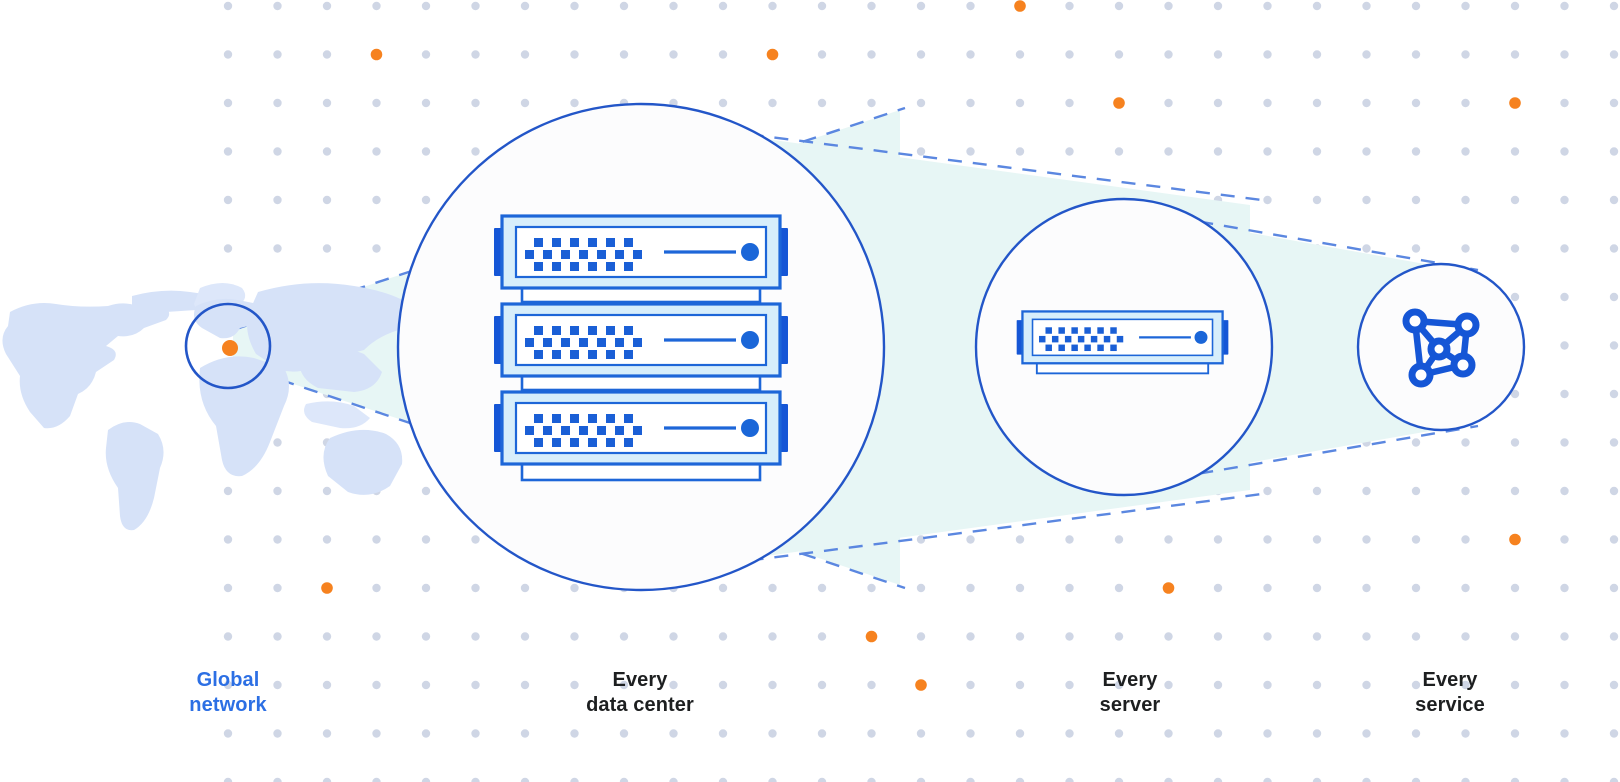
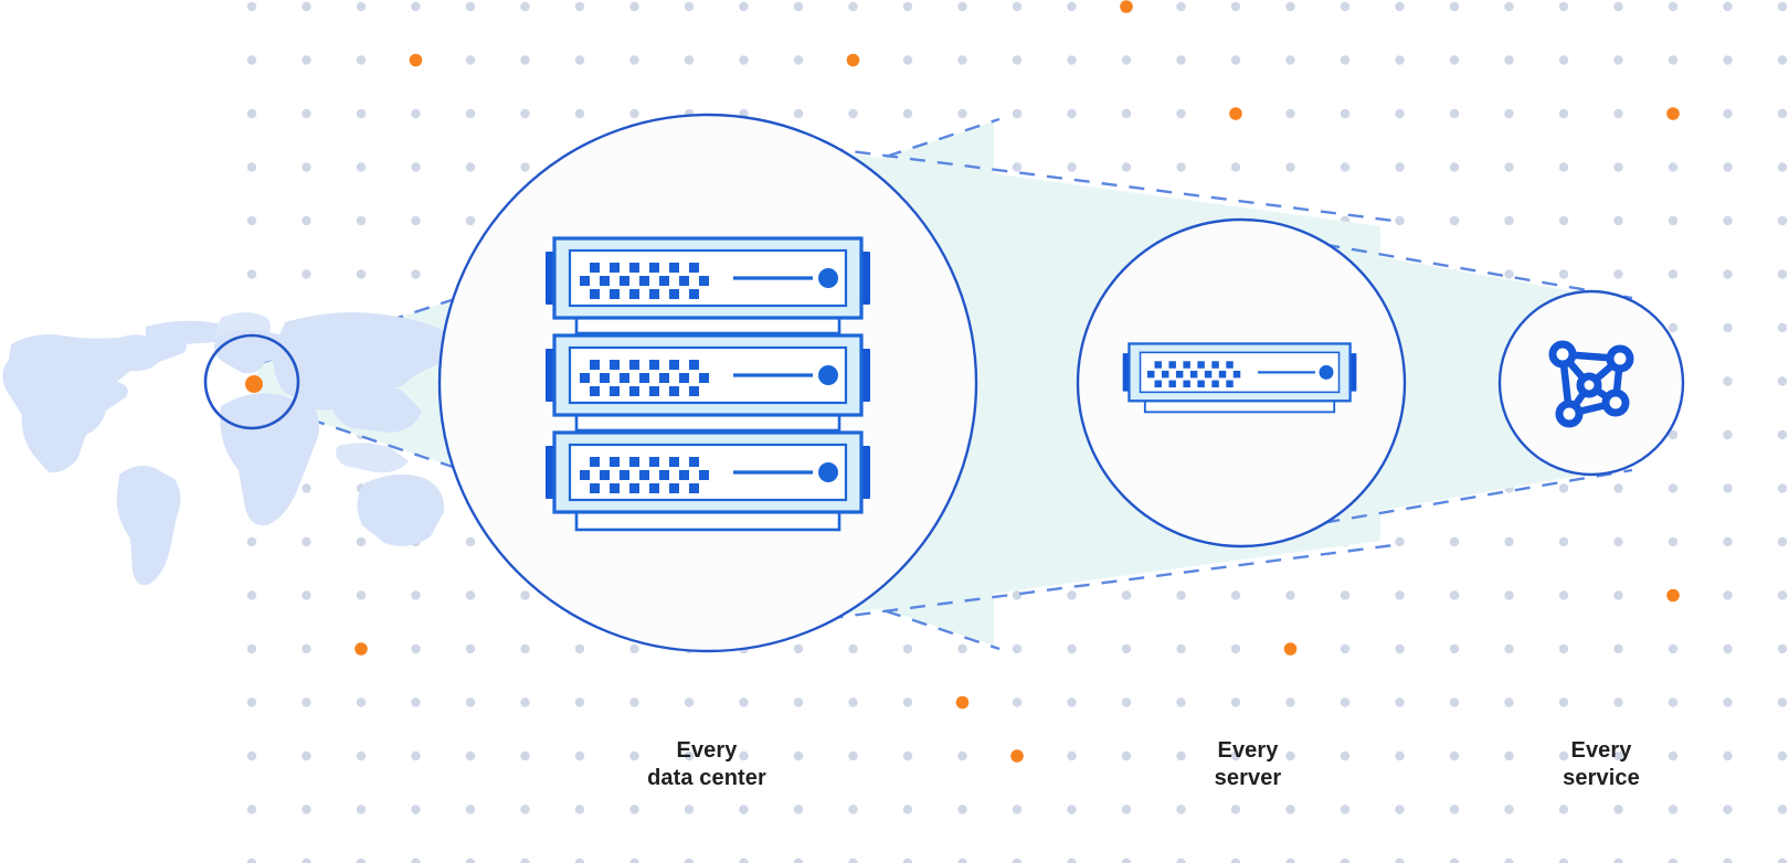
- Global
- network
  Every
  data center
  Every
  server
  Every
  service
